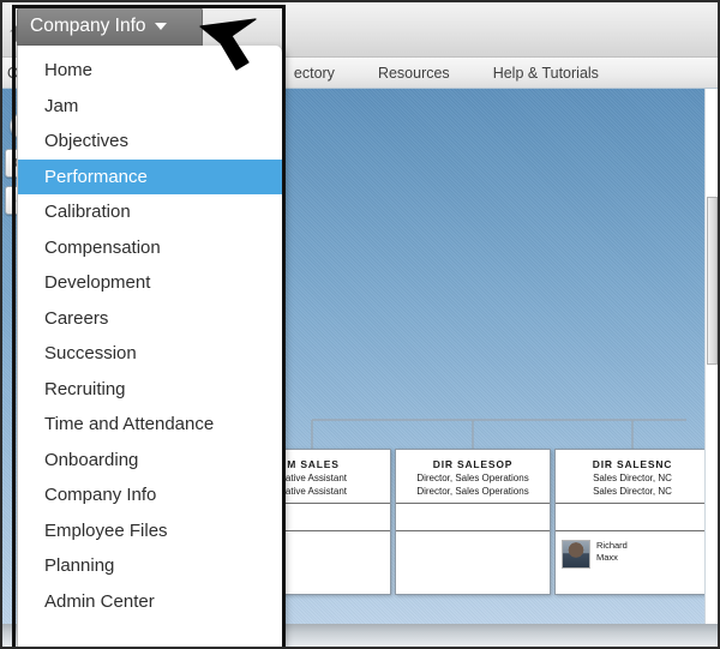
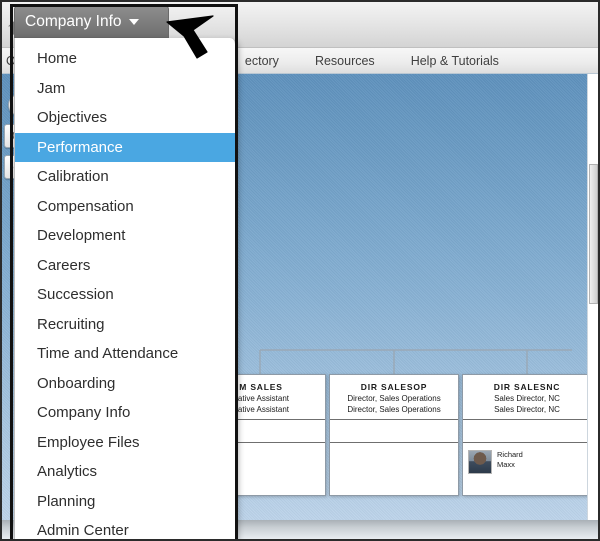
  ectory
  Resources
  Help & Tutorials
  M SALES
  rative Assistant
  rative Assistant
  DIR SALESOP
  Director, Sales Operations
  Director, Sales Operations
  DIR SALESNC
  Sales Director, NC
  Sales Director, NC
  Richard
  Maxx
  Company Info
  Home
  Jam
  Objectives
  Performance
  Calibration
  Compensation
  Development
  Careers
  Succession
  Recruiting
  Time and Attendance
  Onboarding
  Company Info
  Employee Files
+ Analytics
  Planning
  Admin Center
